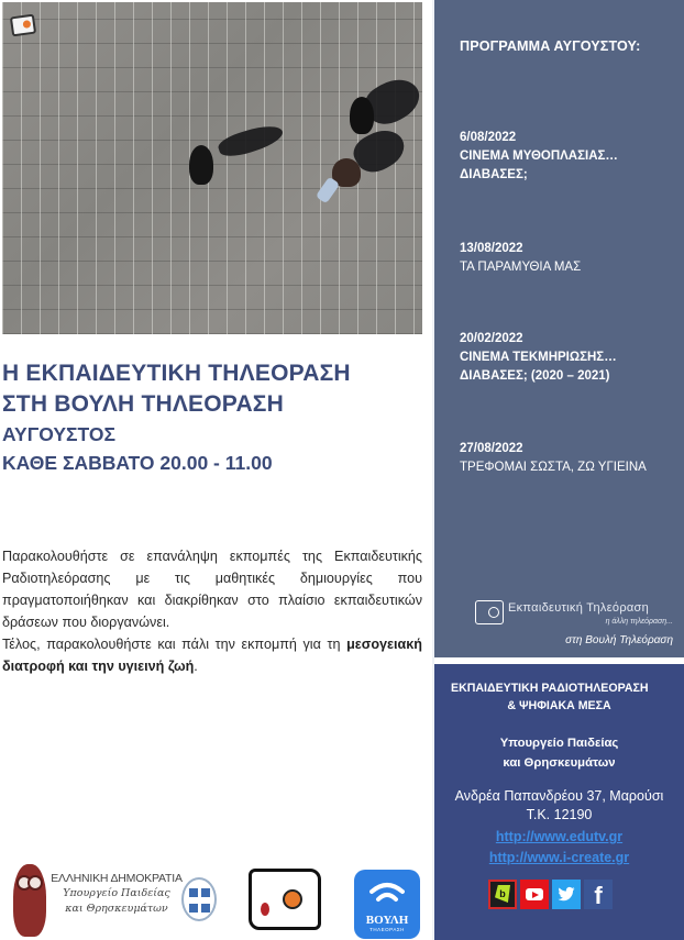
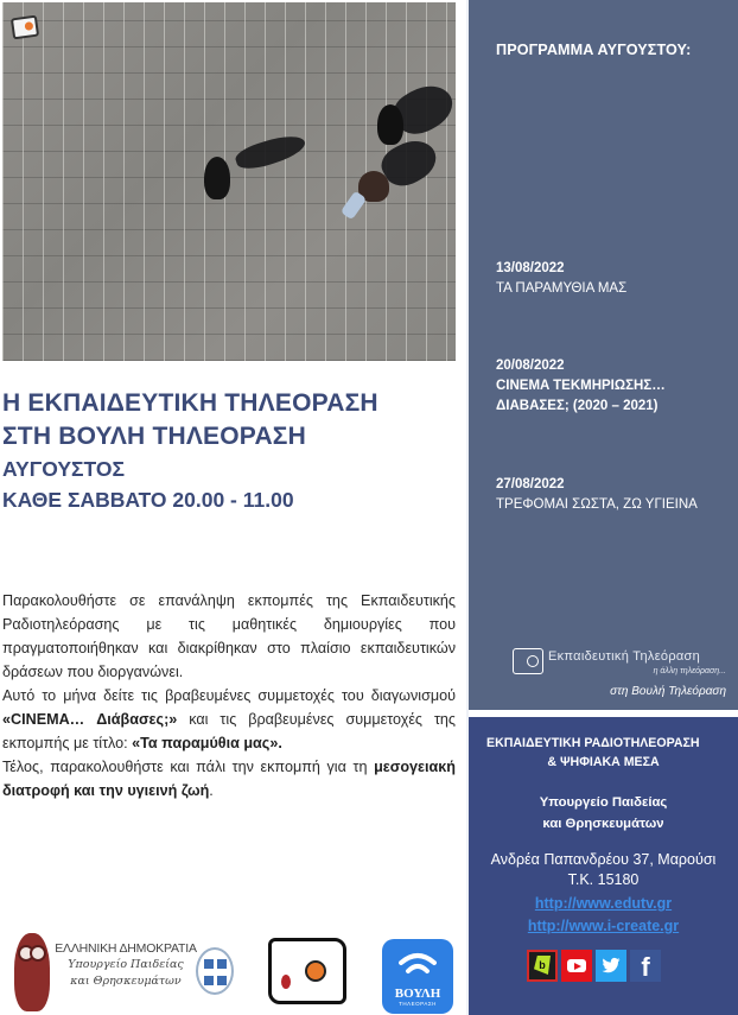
  Η ΕΚΠΑΙΔΕΥΤΙΚΗ ΤΗΛΕΟΡΑΣΗ
  ΣΤΗ ΒΟΥΛΗ ΤΗΛΕΟΡΑΣΗ
  ΑΥΓΟΥΣΤΟΣ
  ΚΑΘΕ ΣΑΒΒΑΤΟ 20.00 - 11.00
  Παρακολουθήστε σε επανάληψη εκπομπές της Εκπαιδευτικής Ραδιοτηλεόρασης με τις μαθητικές δημιουργίες που πραγματοποιήθηκαν και διακρίθηκαν στο πλαίσιο εκπαιδευτικών δράσεων που διοργανώνει.
+ Αυτό το μήνα δείτε τις βραβευμένες συμμετοχές του διαγωνισμού «CINEMA… Διάβασες;» και τις βραβευμένες συμμετοχές της εκπομπής με τίτλο: «Τα παραμύθια μας».
  Τέλος, παρακολουθήστε και πάλι την εκπομπή για τη μεσογειακή διατροφή και την υγιεινή ζωή.
  ΕΛΛΗΝΙΚΗ ΔΗΜΟΚΡΑΤΙΑ
  Υπουργείο Παιδείας
  και Θρησκευμάτων
  ΒΟΥΛΗ
  ΠΡΟΓΡΑΜΜΑ ΑΥΓΟΥΣΤΟΥ:
- 6/08/2022
- CINEMA ΜΥΘΟΠΛΑΣΙΑΣ… ΔΙΑΒΑΣΕΣ;
  13/08/2022
  ΤΑ ΠΑΡΑΜΥΘΙΑ ΜΑΣ
- 20/02/2022
+ 20/08/2022
  CINEMA ΤΕΚΜΗΡΙΩΣΗΣ… ΔΙΑΒΑΣΕΣ; (2020 – 2021)
  27/08/2022
  ΤΡΕΦΟΜΑΙ ΣΩΣΤΑ, ΖΩ ΥΓΙΕΙΝΑ
  Εκπαιδευτική Τηλεόραση
  στη Βουλή Τηλεόραση
  ΕΚΠΑΙΔΕΥΤΙΚΗ ΡΑΔΙΟΤΗΛΕΟΡΑΣΗ
  & ΨΗΦΙΑΚΑ ΜΕΣΑ
  Υπουργείο Παιδείας
  και Θρησκευμάτων
  Ανδρέα Παπανδρέου 37, Μαρούσι
- Τ.Κ. 12190
+ Τ.Κ. 15180
  http://www.edutv.gr
  http://www.i-create.gr
  f
